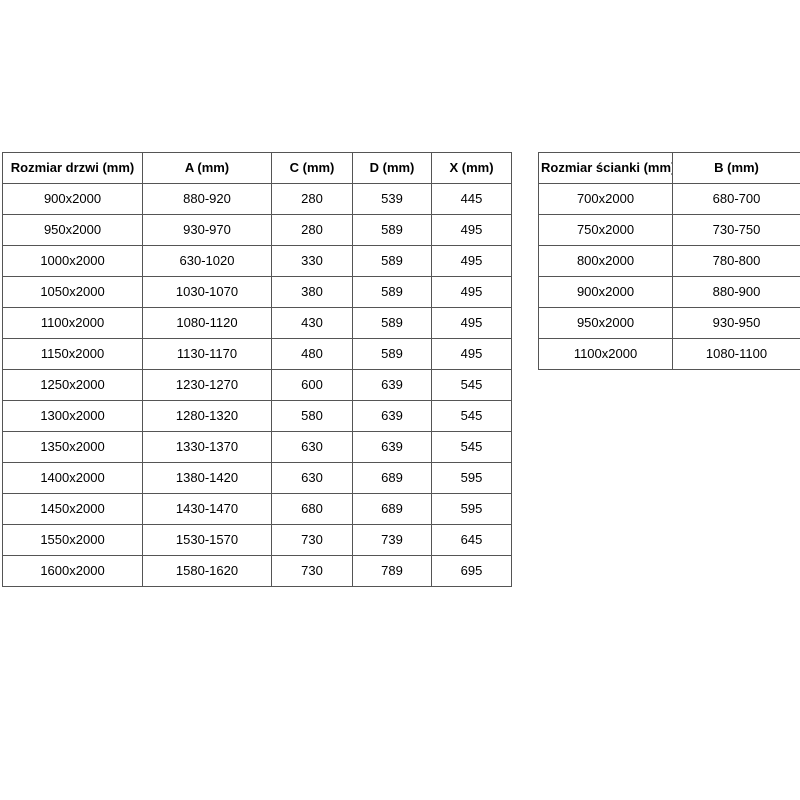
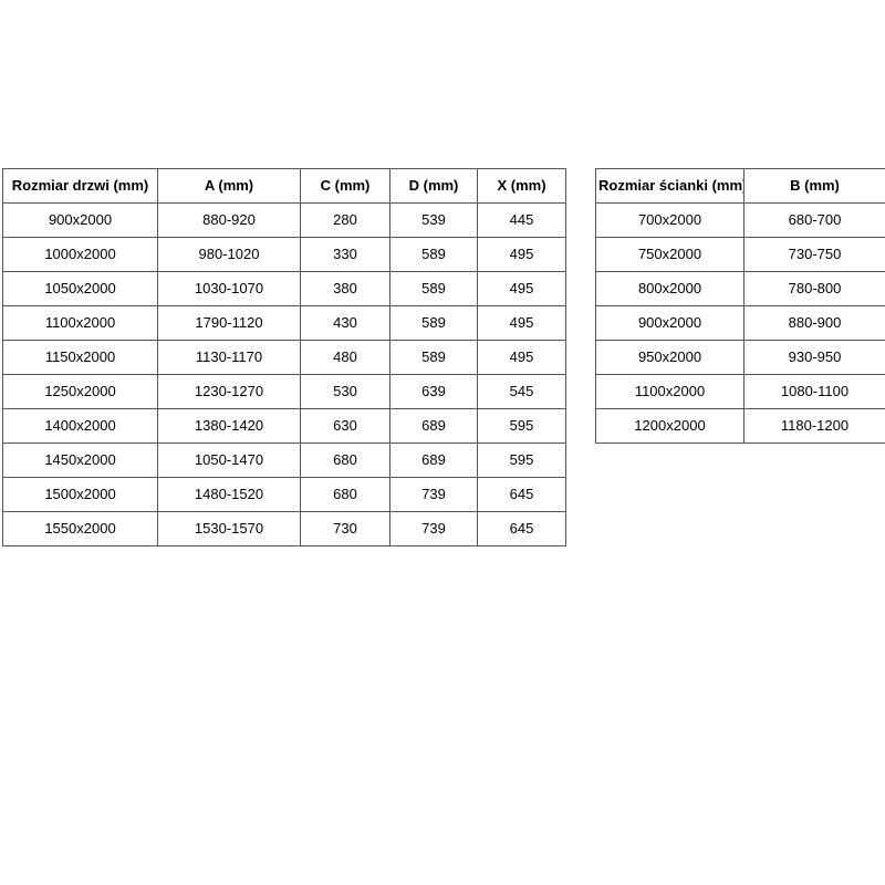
  Rozmiar drzwi (mm)	A (mm)	C (mm)	D (mm)	X (mm)
  900x2000	880-920	280	539	445
- 950x2000	930-970	280	589	495
- 1000x2000	630-1020	330	589	495
+ 1000x2000	980-1020	330	589	495
  1050x2000	1030-1070	380	589	495
- 1100x2000	1080-1120	430	589	495
+ 1100x2000	1790-1120	430	589	495
  1150x2000	1130-1170	480	589	495
- 1250x2000	1230-1270	600	639	545
+ 1250x2000	1230-1270	530	639	545
- 1300x2000	1280-1320	580	639	545
- 1350x2000	1330-1370	630	639	545
  1400x2000	1380-1420	630	689	595
- 1450x2000	1430-1470	680	689	595
+ 1450x2000	1050-1470	680	689	595
+ 1500x2000	1480-1520	680	739	645
  1550x2000	1530-1570	730	739	645
- 1600x2000	1580-1620	730	789	695
  Rozmiar ścianki (mm	B (mm)
  700x2000	680-700
  750x2000	730-750
  800x2000	780-800
  900x2000	880-900
  950x2000	930-950
  1100x2000	1080-1100
+ 1200x2000	1180-1200
